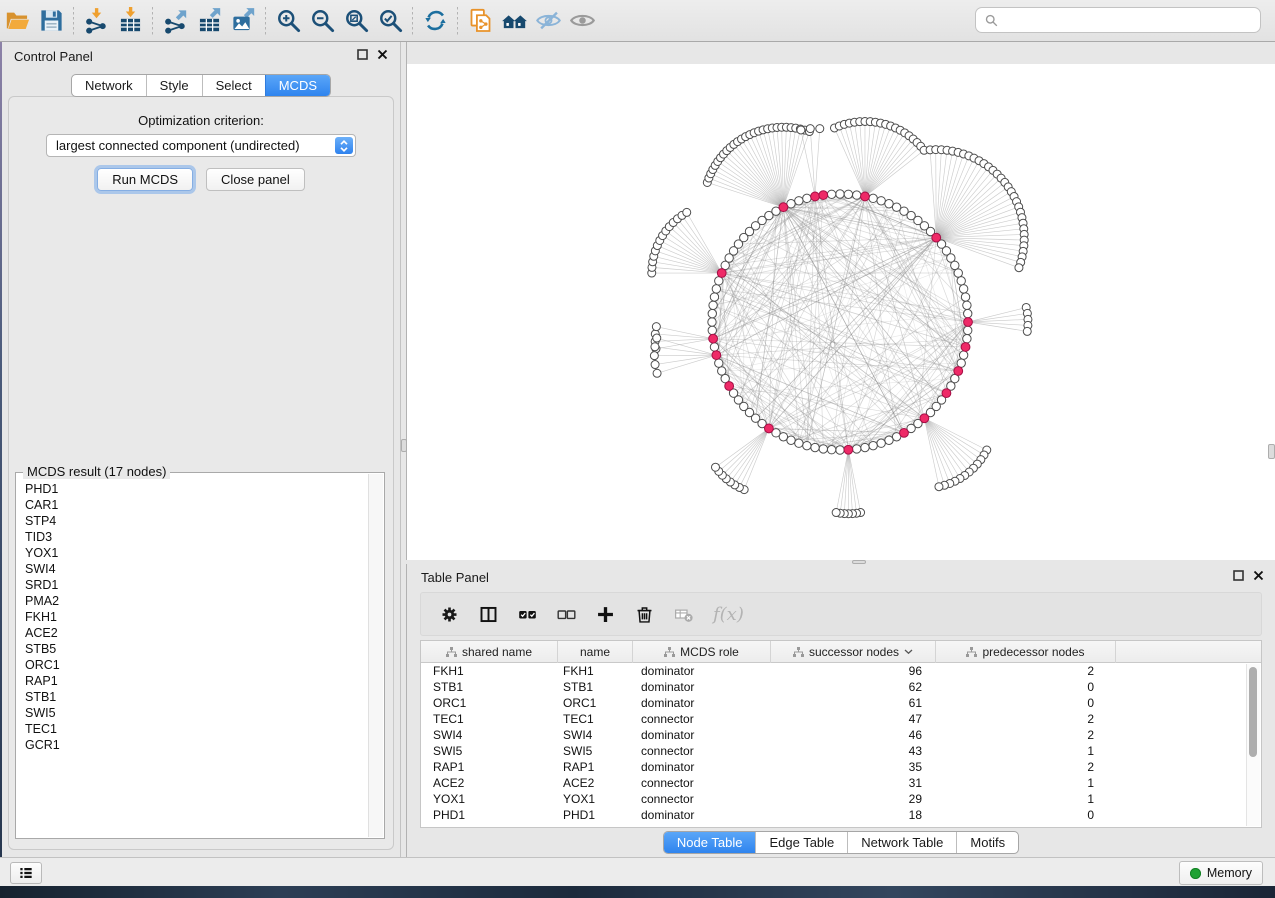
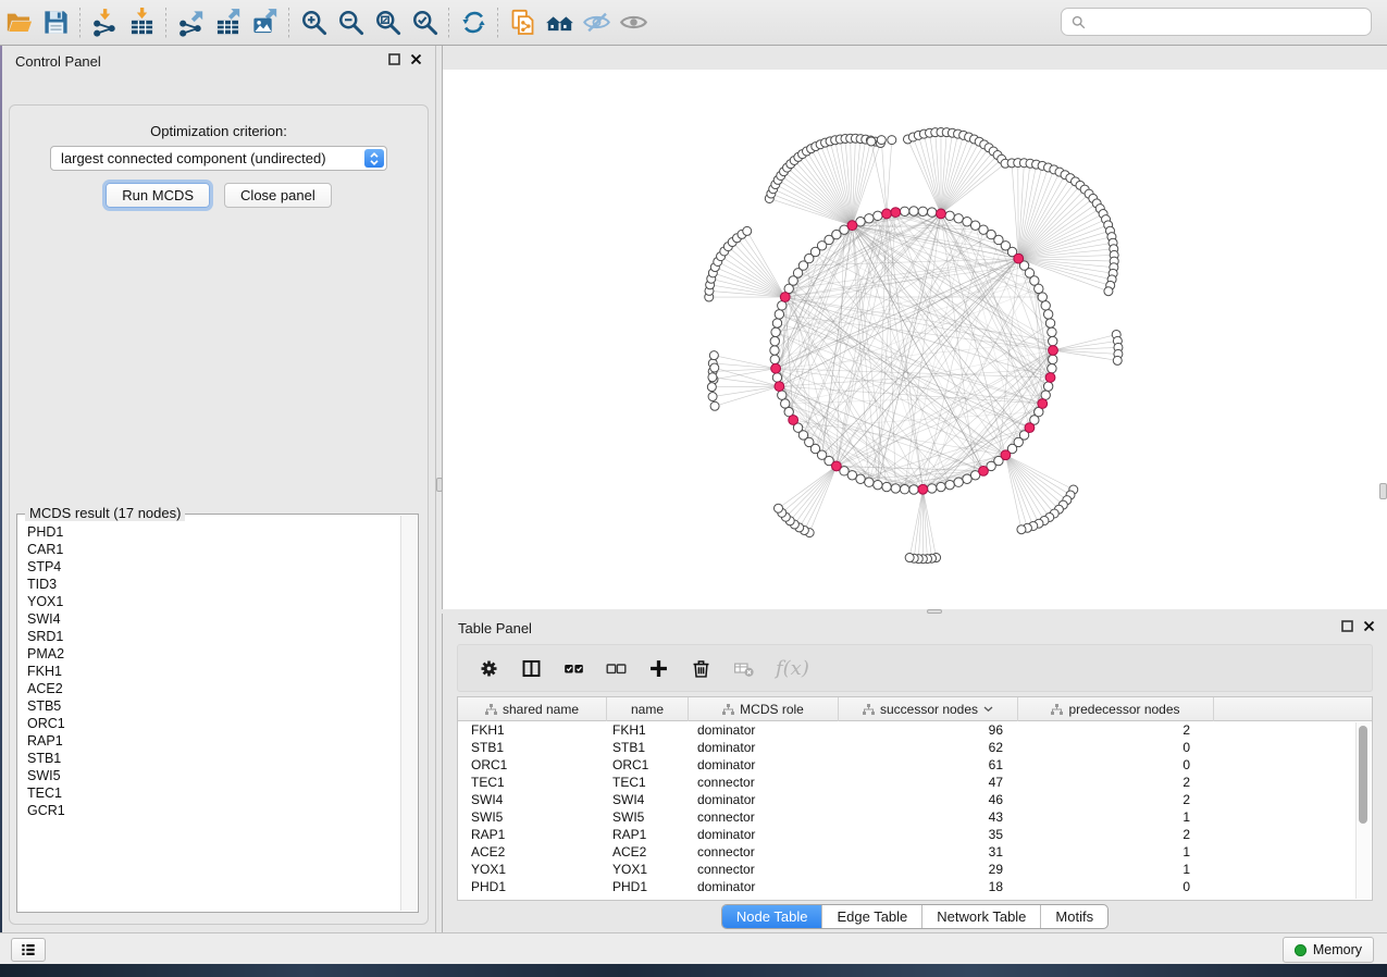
  Control Panel
- Network
- Style
- Select
- MCDS
  Optimization criterion:
  largest connected component (undirected)
  Run MCDS
  Close panel
  MCDS result (17 nodes)
  PHD1
  CAR1
  STP4
  TID3
  YOX1
  SWI4
  SRD1
  PMA2
  FKH1
  ACE2
  STB5
  ORC1
  RAP1
  STB1
  SWI5
  TEC1
  GCR1
  Table Panel
  f(x)
  shared name
  name
  MCDS role
  successor nodes
  predecessor nodes
  FKH1
  FKH1
  dominator
  96
  2
  STB1
  STB1
  dominator
  62
  0
  ORC1
  ORC1
  dominator
  61
  0
  TEC1
  TEC1
  connector
  47
  2
  SWI4
  SWI4
  dominator
  46
  2
  SWI5
  SWI5
  connector
  43
  1
  RAP1
  RAP1
  dominator
  35
  2
  ACE2
  ACE2
  connector
  31
  1
  YOX1
  YOX1
  connector
  29
  1
  PHD1
  PHD1
  dominator
  18
  0
  Node Table
  Edge Table
  Network Table
  Motifs
  Memory
